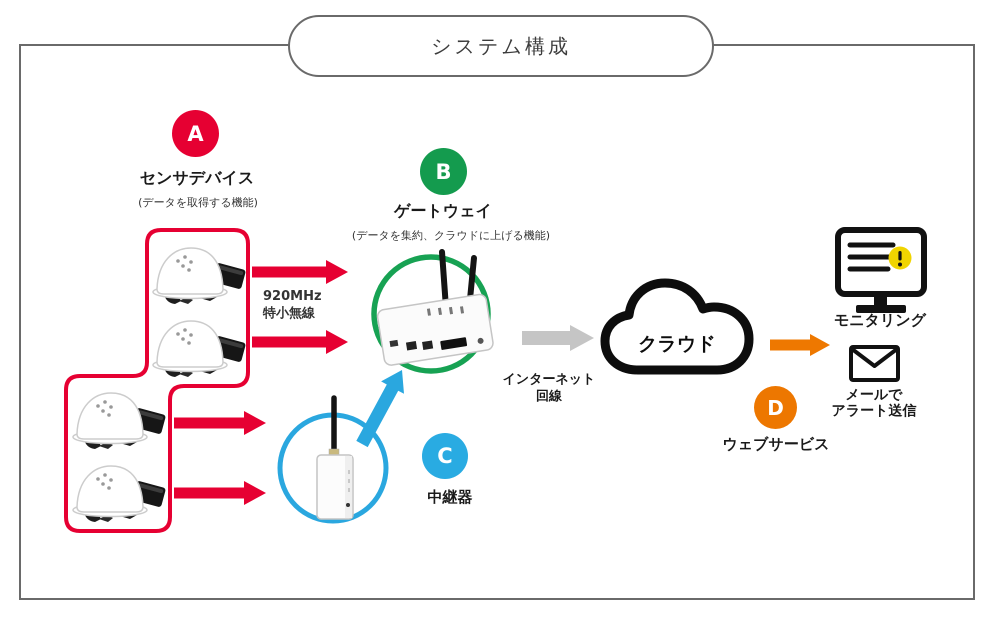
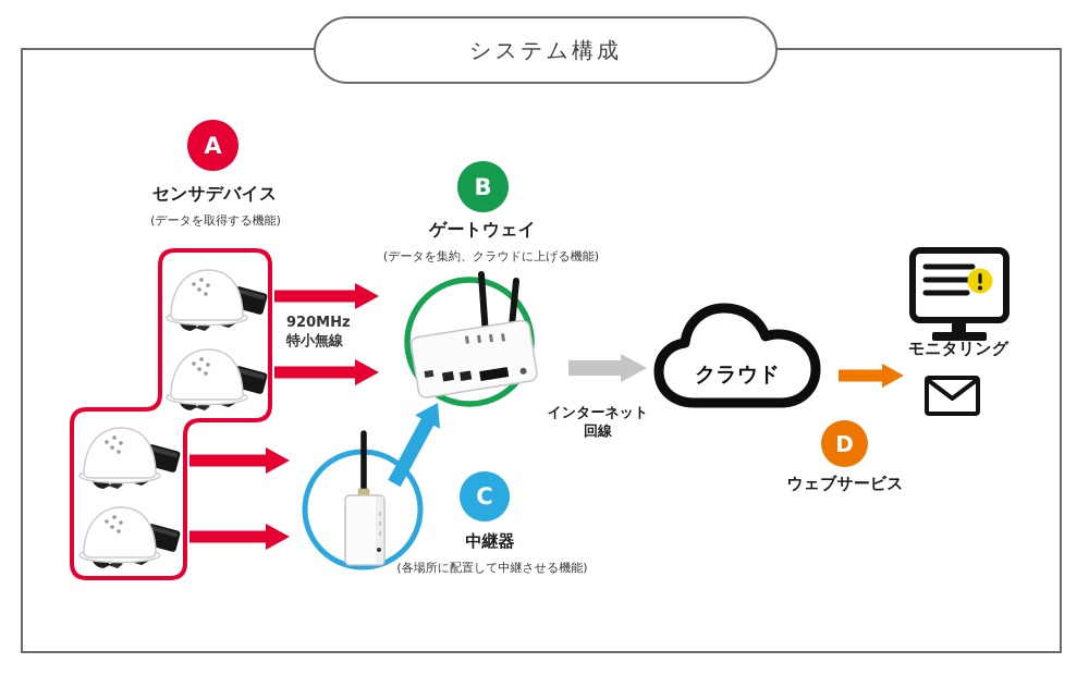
  システム構成
  A
  B
  C
  D
  センサデバイス
  (データを取得する機能)
  ゲートウェイ
  (データを集約、クラウドに上げる機能)
  920MHz
  特小無線
  中継器
+ (各場所に配置して中継させる機能)
  インターネット
  回線
  クラウド
  ウェブサービス
  モニタリング
- メールで
- アラート送信
